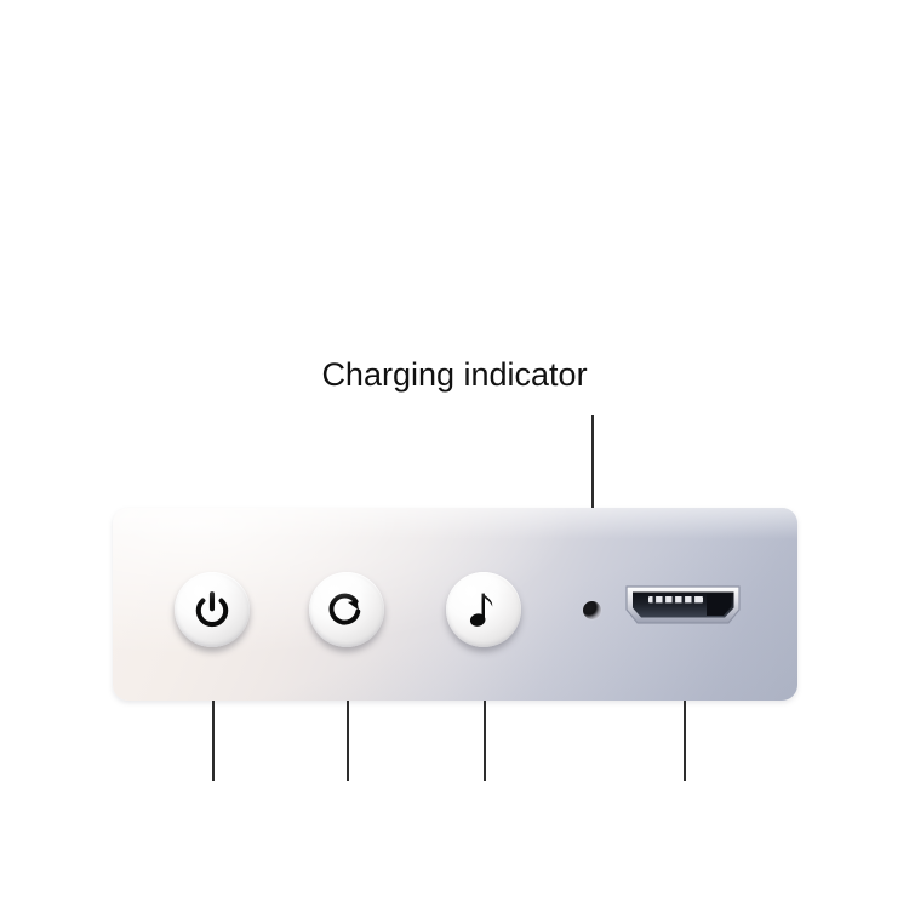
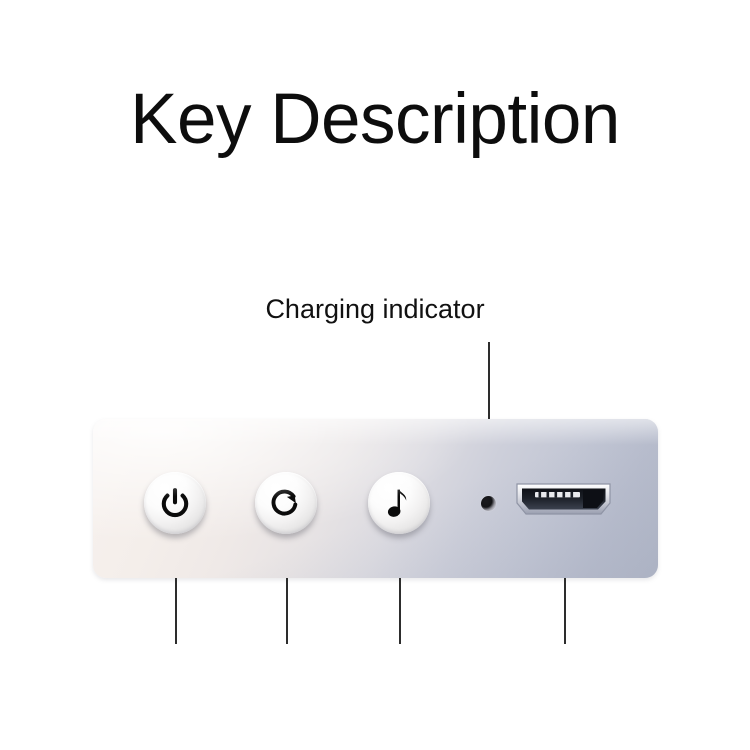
+ Key Description
  Charging indicator
